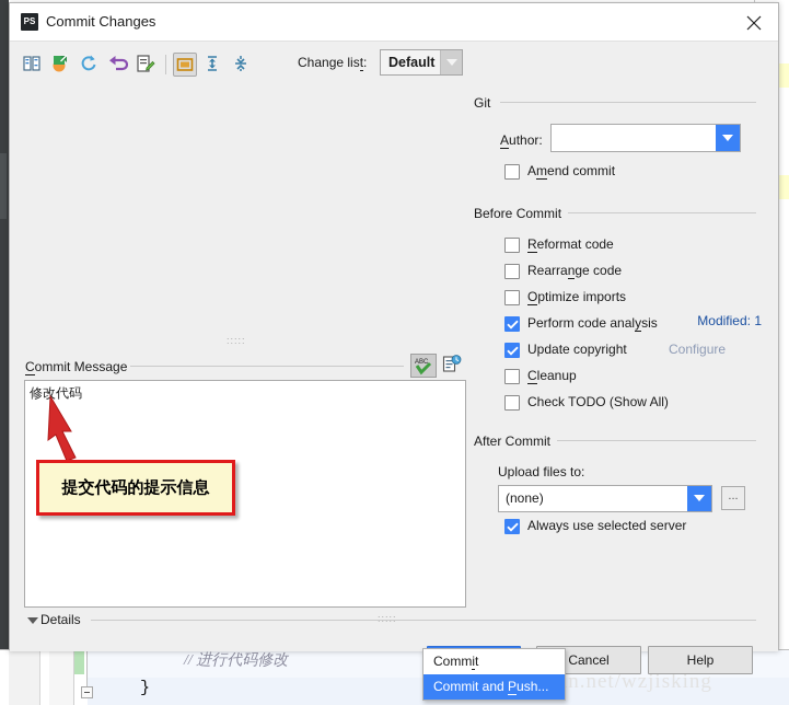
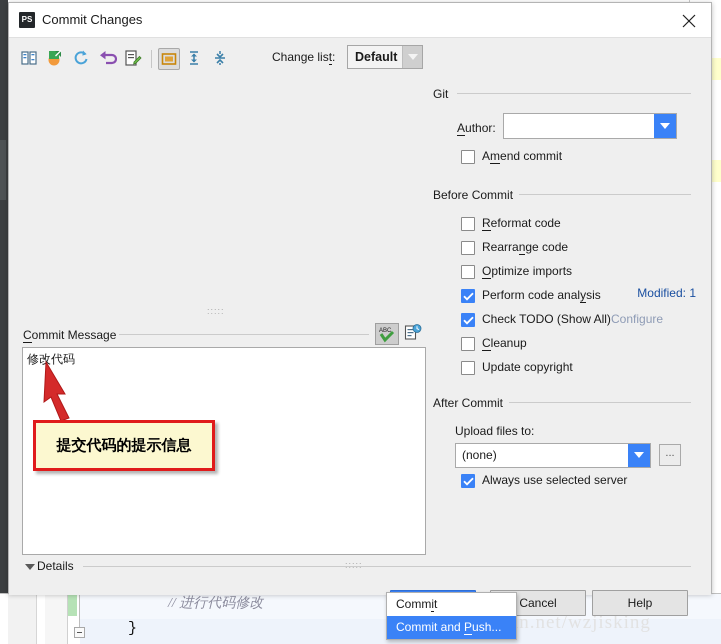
  // 进行代码修改
  }
  PS
  Commit Changes
  Change list:
  Default
  Modified: 1
  :::::
  Commit Message
  修改代码
  提交代码的提示信息
  Git
  Author:
  Amend commit
  Before Commit
  Reformat code
  Rearrange code
  Optimize imports
  Perform code analysis
- Update copyright
+ Check TODO (Show All)
  Configure
  Cleanup
- Check TODO (Show All)
+ Update copyright
  After Commit
  Upload files to:
  (none)
  ...
  Always use selected server
  Details
  :::::
  Cancel
  Help
  Commit
  Commit and Push...
